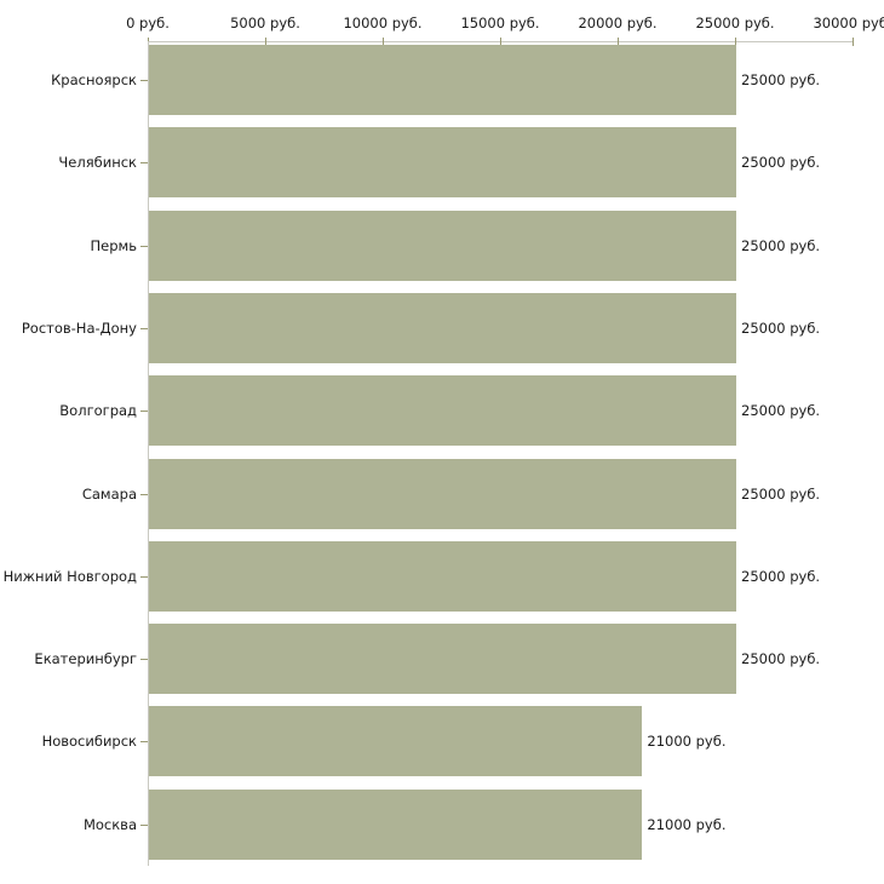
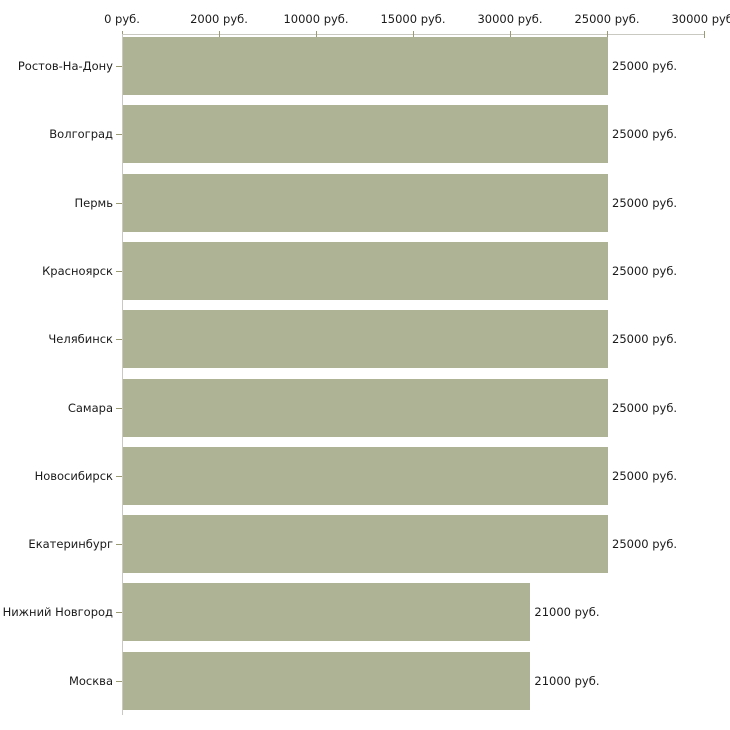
  0 руб.
- 5000 руб.
+ 2000 руб.
  10000 руб.
  15000 руб.
- 20000 руб.
+ 30000 руб.
  25000 руб.
  30000 руб
- Красноярск
+ Ростов-На-Дону
  25000 руб.
- Челябинск
+ Волгоград
  25000 руб.
  Пермь
  25000 руб.
- Ростов-На-Дону
+ Красноярск
  25000 руб.
- Волгоград
+ Челябинск
  25000 руб.
  Самара
  25000 руб.
- Нижний Новгород
+ Новосибирск
  25000 руб.
  Екатеринбург
  25000 руб.
- Новосибирск
+ Нижний Новгород
  21000 руб.
  Москва
  21000 руб.
